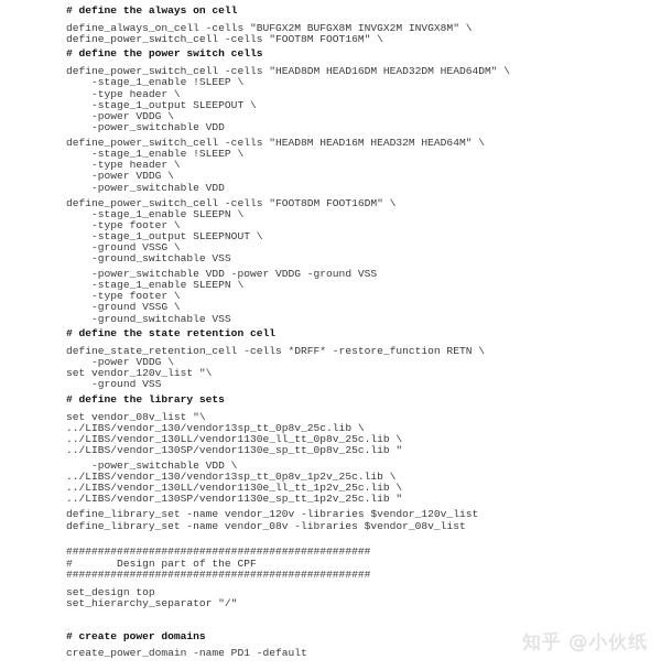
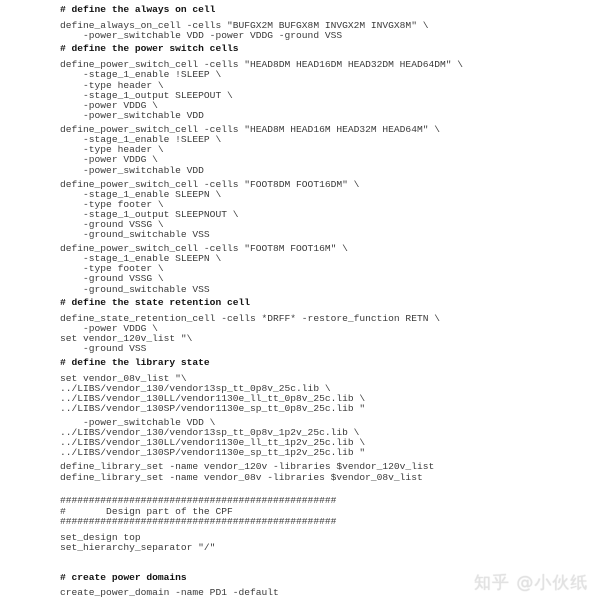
  # define the always on cell
  define_always_on_cell -cells "BUFGX2M BUFGX8M INVGX2M INVGX8M" \
- define_power_switch_cell -cells "FOOT8M FOOT16M" \
+ -power_switchable VDD -power VDDG -ground VSS
  # define the power switch cells
  define_power_switch_cell -cells "HEAD8DM HEAD16DM HEAD32DM HEAD64DM" \
  -stage_1_enable !SLEEP \
  -type header \
  -stage_1_output SLEEPOUT \
  -power VDDG \
  -power_switchable VDD
  define_power_switch_cell -cells "HEAD8M HEAD16M HEAD32M HEAD64M" \
  -stage_1_enable !SLEEP \
  -type header \
  -power VDDG \
  -power_switchable VDD
  define_power_switch_cell -cells "FOOT8DM FOOT16DM" \
  -stage_1_enable SLEEPN \
  -type footer \
  -stage_1_output SLEEPNOUT \
  -ground VSSG \
  -ground_switchable VSS
- -power_switchable VDD -power VDDG -ground VSS
+ define_power_switch_cell -cells "FOOT8M FOOT16M" \
  -stage_1_enable SLEEPN \
  -type footer \
  -ground VSSG \
  -ground_switchable VSS
  # define the state retention cell
  define_state_retention_cell -cells *DRFF* -restore_function RETN \
  -power VDDG \
  set vendor_120v_list "\
  -ground VSS
- # define the library sets
+ # define the library state
  set vendor_08v_list "\
  ../LIBS/vendor_130/vendor13sp_tt_0p8v_25c.lib \
  ../LIBS/vendor_130LL/vendor1130e_ll_tt_0p8v_25c.lib \
  ../LIBS/vendor_130SP/vendor1130e_sp_tt_0p8v_25c.lib "
  -power_switchable VDD \
  ../LIBS/vendor_130/vendor13sp_tt_0p8v_1p2v_25c.lib \
  ../LIBS/vendor_130LL/vendor1130e_ll_tt_1p2v_25c.lib \
  ../LIBS/vendor_130SP/vendor1130e_sp_tt_1p2v_25c.lib "
  define_library_set -name vendor_120v -libraries $vendor_120v_list
  define_library_set -name vendor_08v -libraries $vendor_08v_list
  ################################################
  # Design part of the CPF
  ################################################
  set_design top
  set_hierarchy_separator "/"
  # create power domains
  create_power_domain -name PD1 -default
  知乎 @小伙纸
